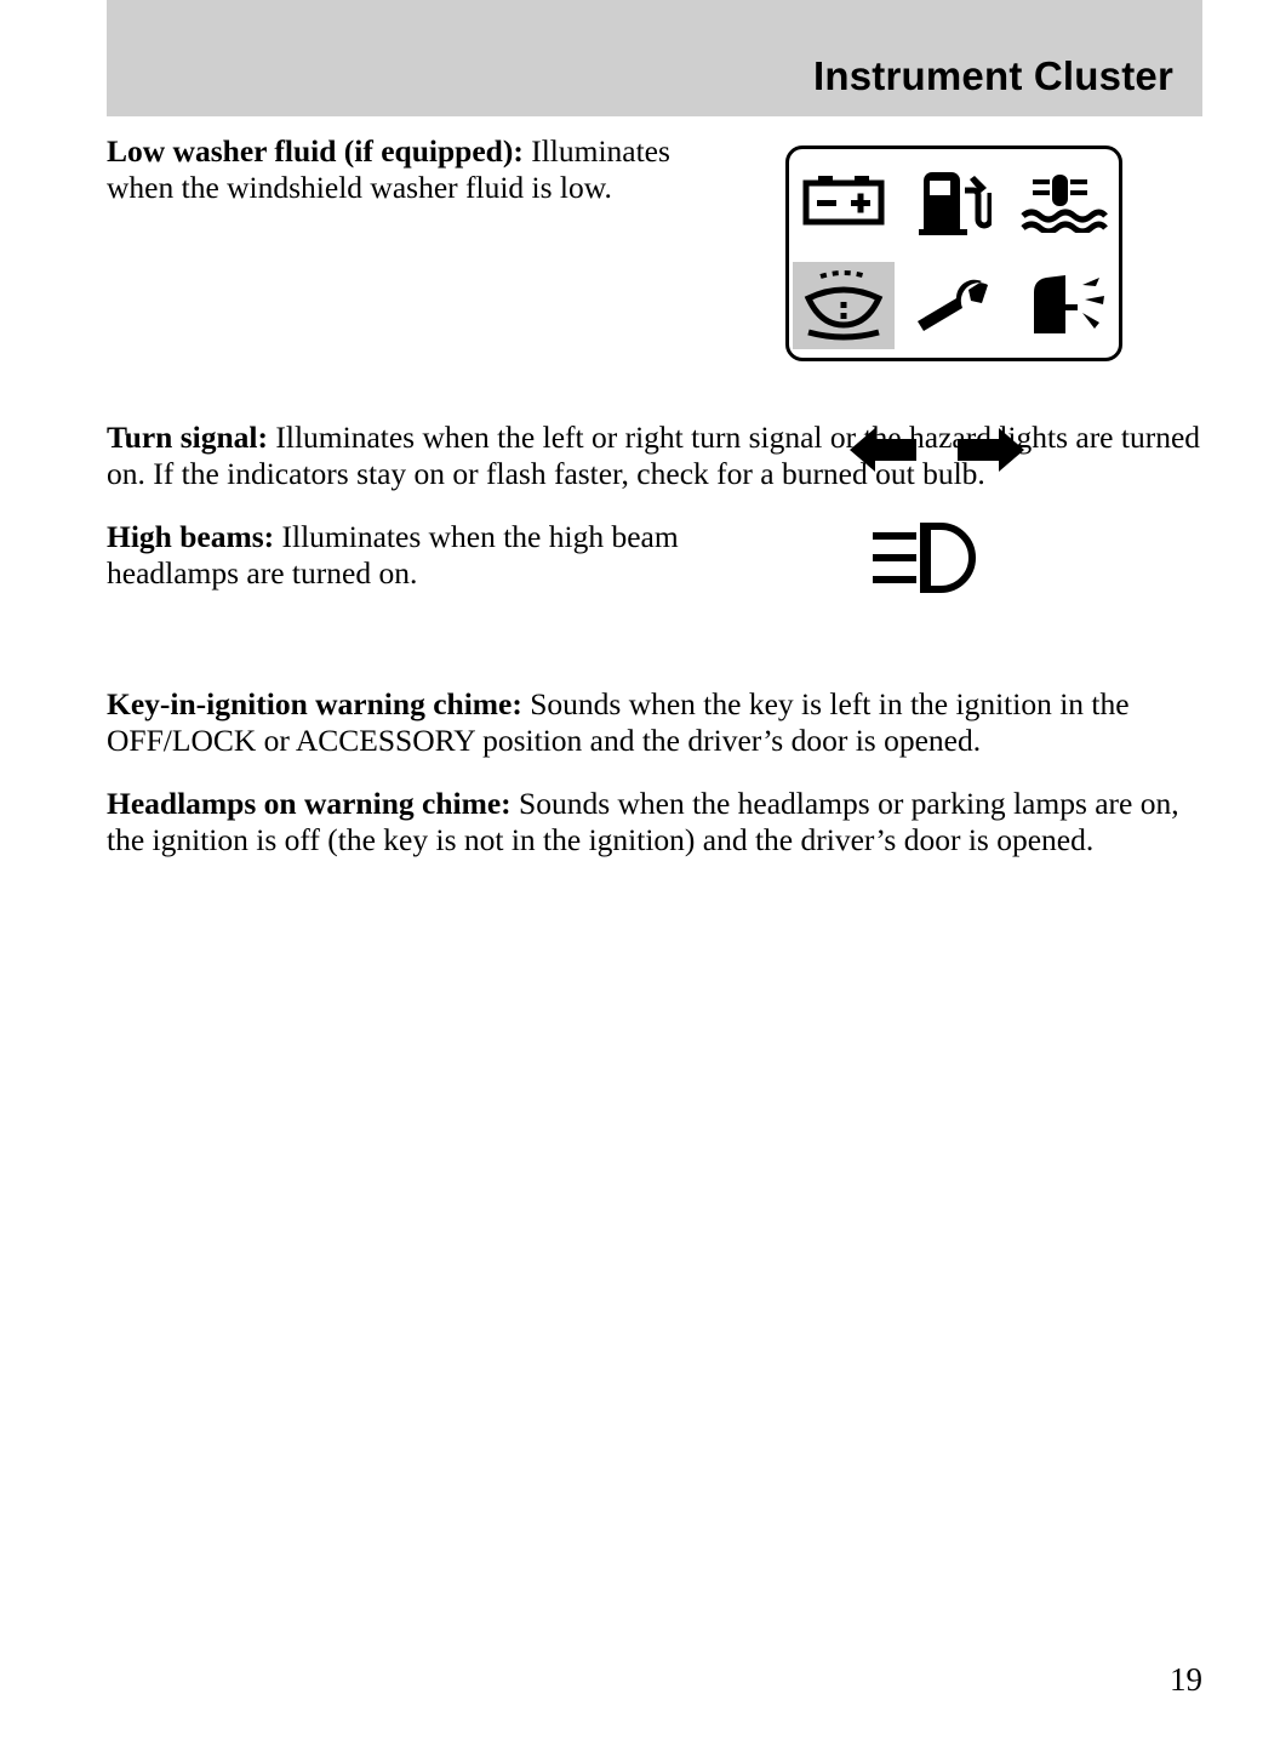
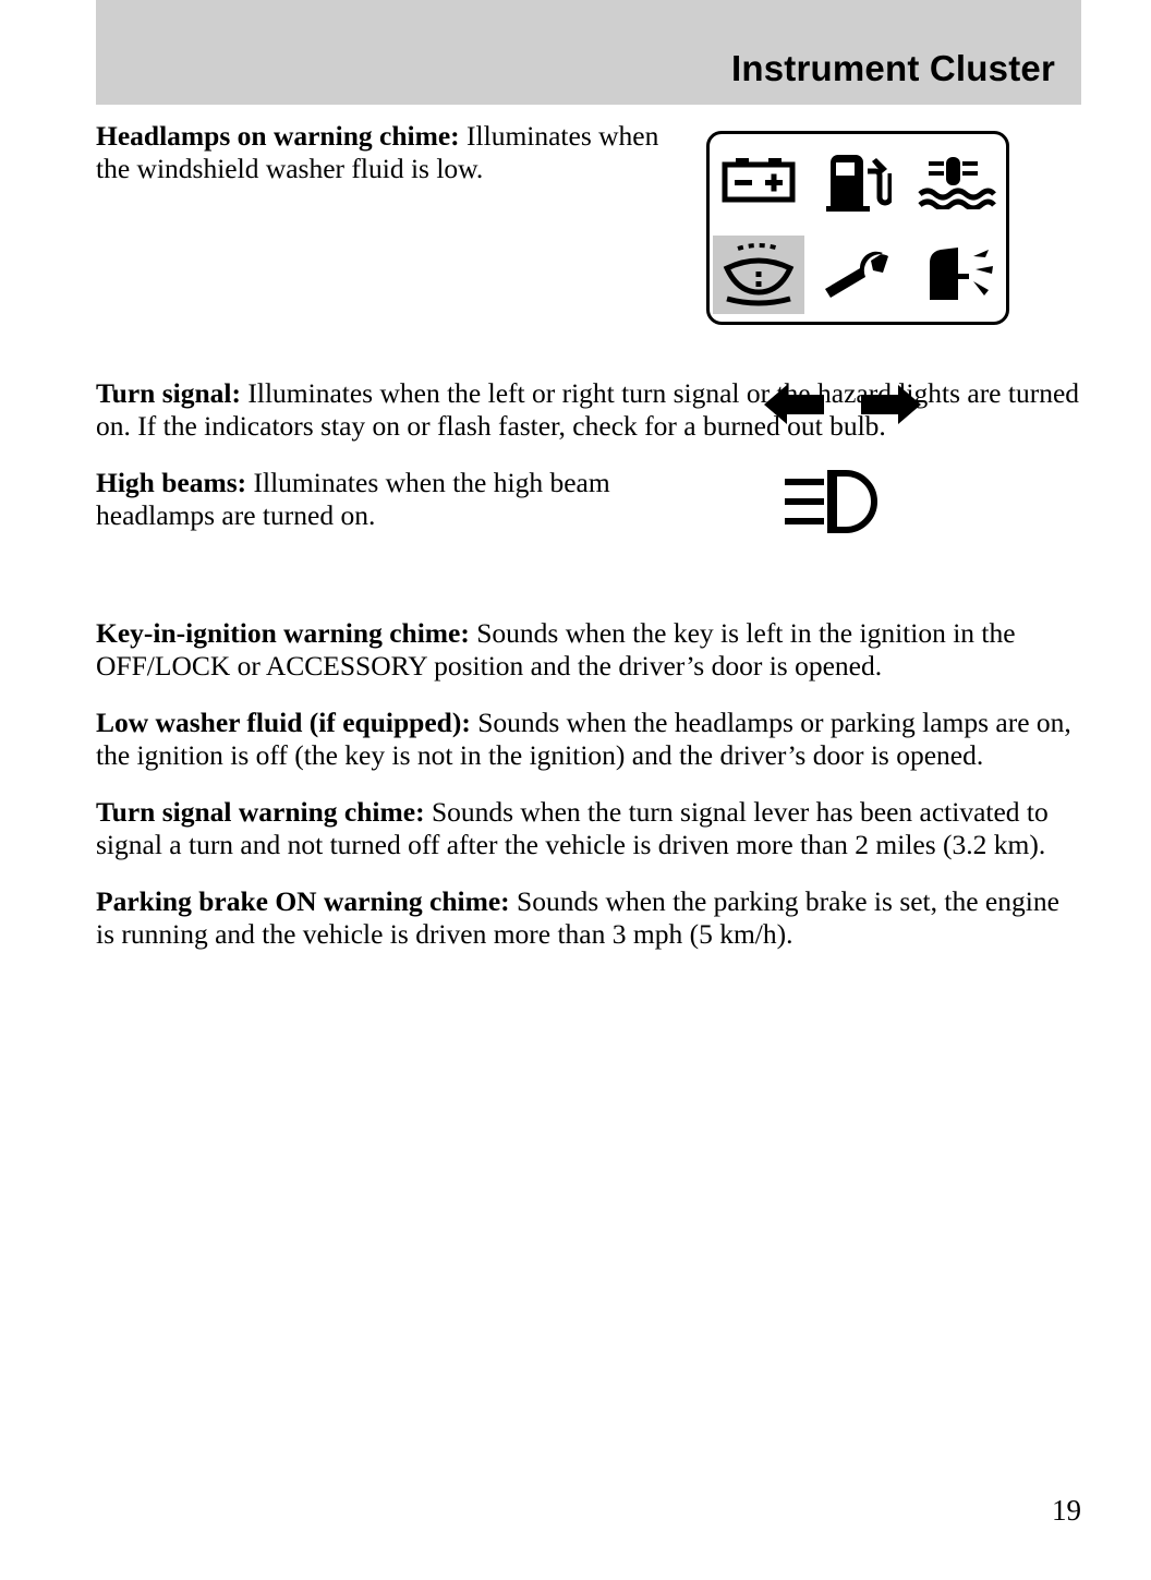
  Instrument Cluster
- Low washer fluid (if equipped): Illuminates when the windshield washer fluid is low.
+ Headlamps on warning chime: Illuminates when the windshield washer fluid is low.
  Turn signal: Illuminates when the left or right turn signal orhe hazardights are turned on. If the indicators stay on or flash faster, check for a burned out bulb.
  High beams: Illuminates when the high beam headlamps are turned on.
  Key-in-ignition warning chime: Sounds when the key is left in the ignition in the OFF/LOCK or ACCESSORY position and the driver’s door is opened.
- Headlamps on warning chime: Sounds when the headlamps or parking lamps are on, the ignition is off (the key is not in the ignition) and the driver’s door is opened.
+ Low washer fluid (if equipped): Sounds when the headlamps or parking lamps are on, the ignition is off (the key is not in the ignition) and the driver’s door is opened.
+ Turn signal warning chime: Sounds when the turn signal lever has been activated to signal a turn and not turned off after the vehicle is driven more than 2 miles (3.2 km).
+ Parking brake ON warning chime: Sounds when the parking brake is set, the engine is running and the vehicle is driven more than 3 mph (5 km/h).
  19
